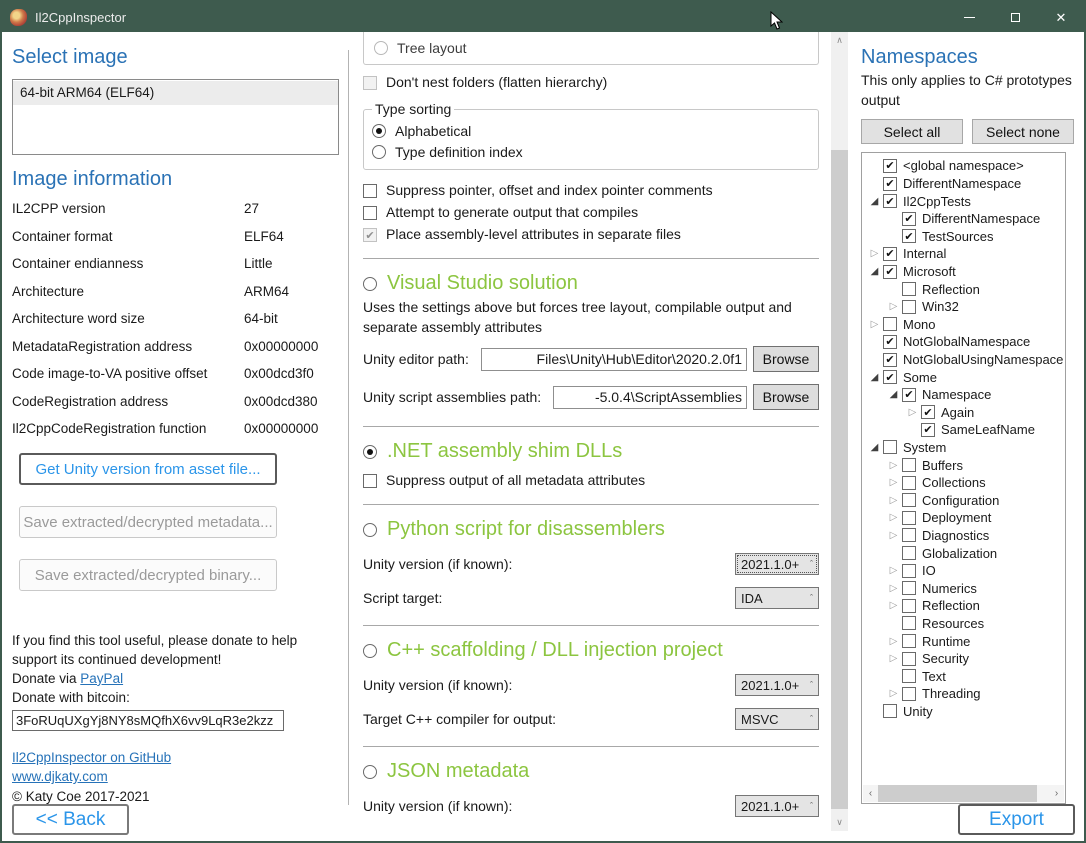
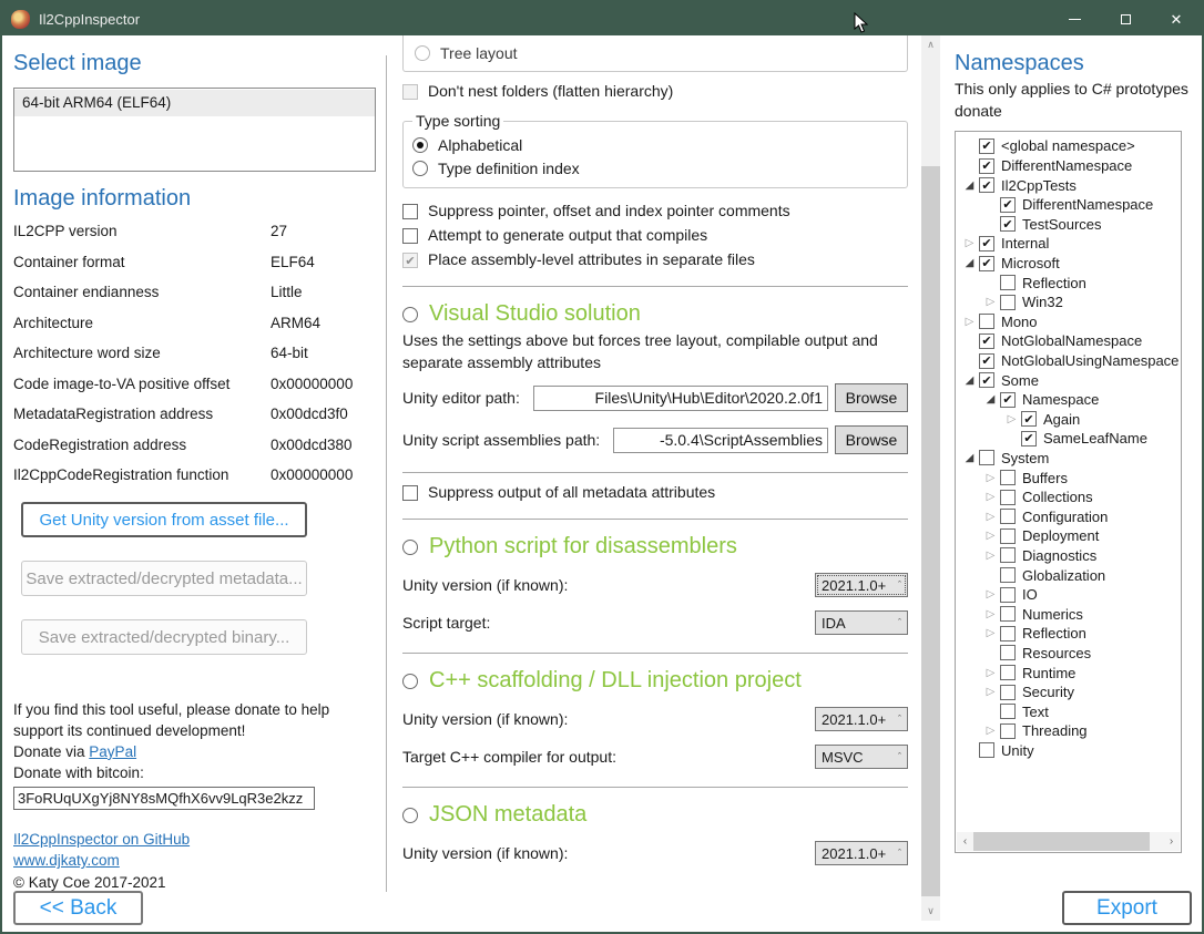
  Il2CppInspector
  ✕
  Select image
  64-bit ARM64 (ELF64)
  Image information
  IL2CPP version
  27
  Container format
  ELF64
  Container endianness
  Little
  Architecture
  ARM64
  Architecture word size
  64-bit
- MetadataRegistration address
+ Code image-to-VA positive offset
  0x00000000
- Code image-to-VA positive offset
+ MetadataRegistration address
  0x00dcd3f0
  CodeRegistration address
  0x00dcd380
  Il2CppCodeRegistration function
  0x00000000
  Get Unity version from asset file...
  Save extracted/decrypted metadata...
  Save extracted/decrypted binary...
  If you find this tool useful, please donate to help support its continued development!
  Donate via PayPal
  Donate with bitcoin:
  3FoRUqUXgYj8NY8sMQfhX6vv9LqR3e2kzz
  Il2CppInspector on GitHub
  www.djkaty.com
  © Katy Coe 2017-2021
  << Back
  Tree layout
  Don't nest folders (flatten hierarchy)
  Type sorting
  Alphabetical
  Type definition index
  Suppress pointer, offset and index pointer comments
  Attempt to generate output that compiles
  Place assembly-level attributes in separate files
  Visual Studio solution
  Uses the settings above but forces tree layout, compilable output and separate assembly attributes
  Unity editor path:
  Files\Unity\Hub\Editor\2020.2.0f1
  Browse
  Unity script assemblies path:
  -5.0.4\ScriptAssemblies
  Browse
- .NET assembly shim DLLs
  Suppress output of all metadata attributes
  Python script for disassemblers
  Unity version (if known):
  2021.1.0+
  ˆ︎
  Script target:
  IDA
  ˆ︎
  C++ scaffolding / DLL injection project
  Unity version (if known):
  2021.1.0+
  ˆ︎
  Target C++ compiler for output:
  MSVC
  ˆ︎
  JSON metadata
  Unity version (if known):
  2021.1.0+
  ˆ︎
  ∧
  ∨
  Namespaces
- This only applies to C# prototypes output
+ This only applies to C# prototypes donate
- Select all
- Select none
  <global namespace>
  DifferentNamespace
  Il2CppTests
  DifferentNamespace
  TestSources
  Internal
  Microsoft
  Reflection
  Win32
  Mono
  NotGlobalNamespace
  NotGlobalUsingNamespace
  Some
  Namespace
  Again
  SameLeafName
  System
  Buffers
  Collections
  Configuration
  Deployment
  Diagnostics
  Globalization
  IO
  Numerics
  Reflection
  Resources
  Runtime
  Security
  Text
  Threading
  Unity
  ‹
  ›
  Export
